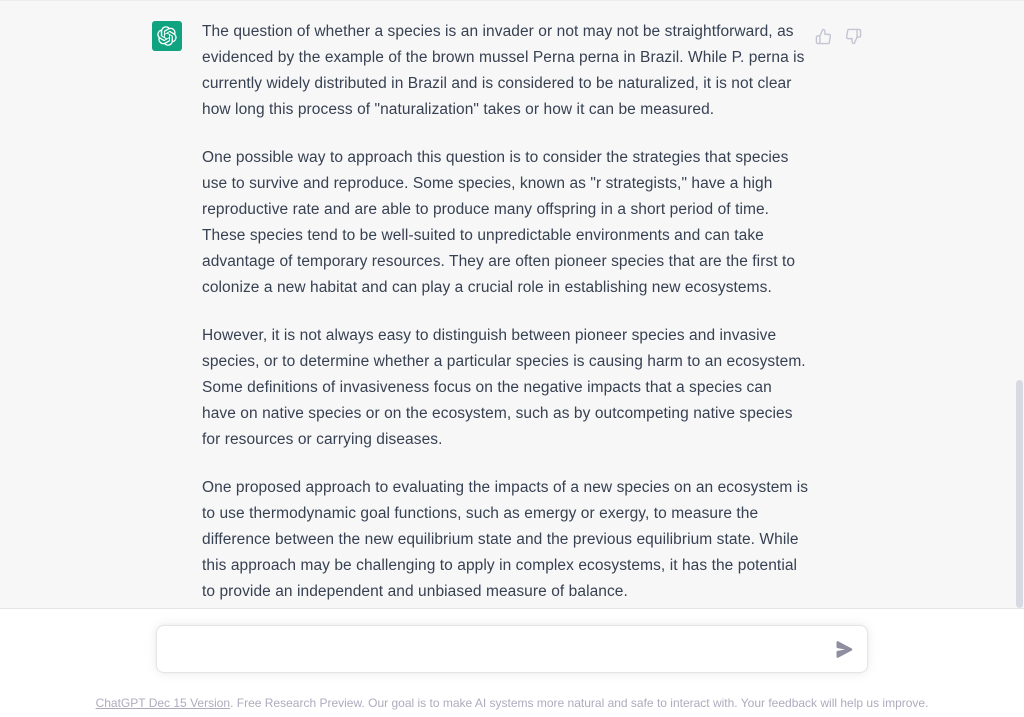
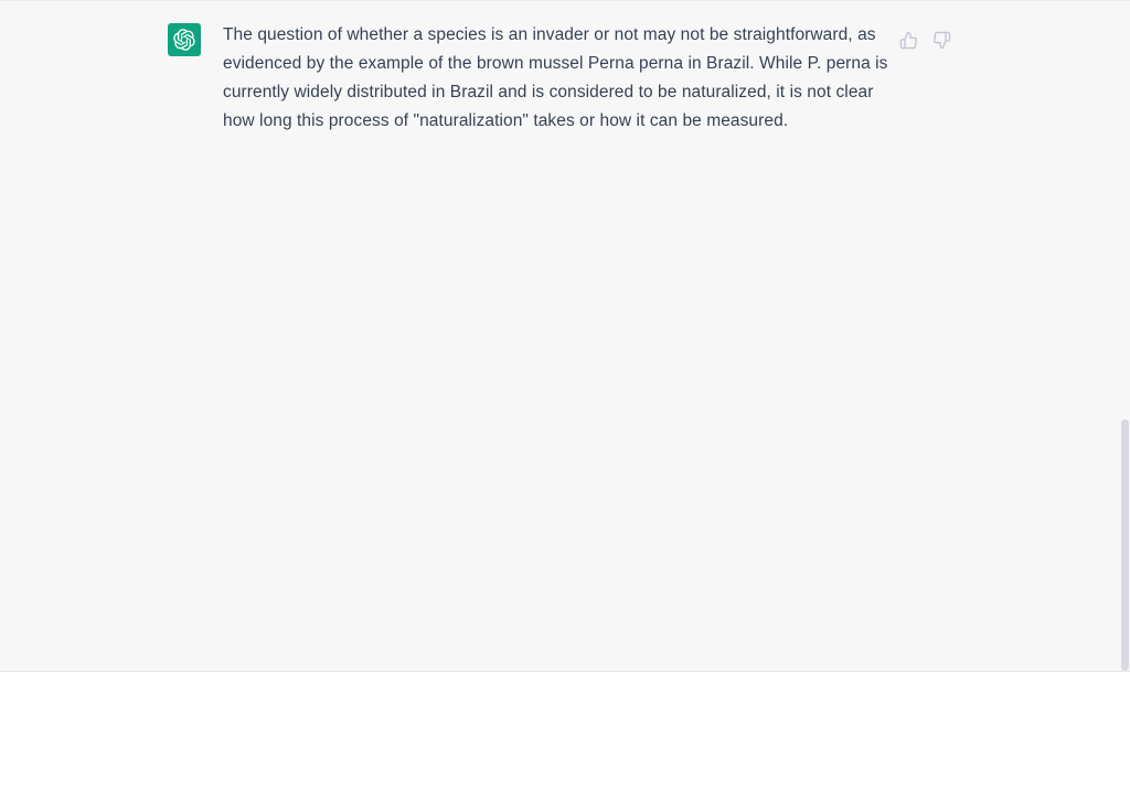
  The question of whether a species is an invader or not may not be straightforward, as evidenced by the example of the brown mussel Perna perna in Brazil. While P. perna is currently widely distributed in Brazil and is considered to be naturalized, it is not clear how long this process of "naturalization" takes or how it can be measured.
- One possible way to approach this question is to consider the strategies that species use to survive and reproduce. Some species, known as "r strategists," have a high reproductive rate and are able to produce many offspring in a short period of time. These species tend to be well-suited to unpredictable environments and can take advantage of temporary resources. They are often pioneer species that are the first to colonize a new habitat and can play a crucial role in establishing new ecosystems.
- However, it is not always easy to distinguish between pioneer species and invasive species, or to determine whether a particular species is causing harm to an ecosystem. Some definitions of invasiveness focus on the negative impacts that a species can have on native species or on the ecosystem, such as by outcompeting native species for resources or carrying diseases.
- One proposed approach to evaluating the impacts of a new species on an ecosystem is to use thermodynamic goal functions, such as emergy or exergy, to measure the difference between the new equilibrium state and the previous equilibrium state. While this approach may be challenging to apply in complex ecosystems, it has the potential to provide an independent and unbiased measure of balance.
- ChatGPT Dec 15 Version. Free Research Preview. Our goal is to make AI systems more natural and safe to interact with. Your feedback will help us improve.
